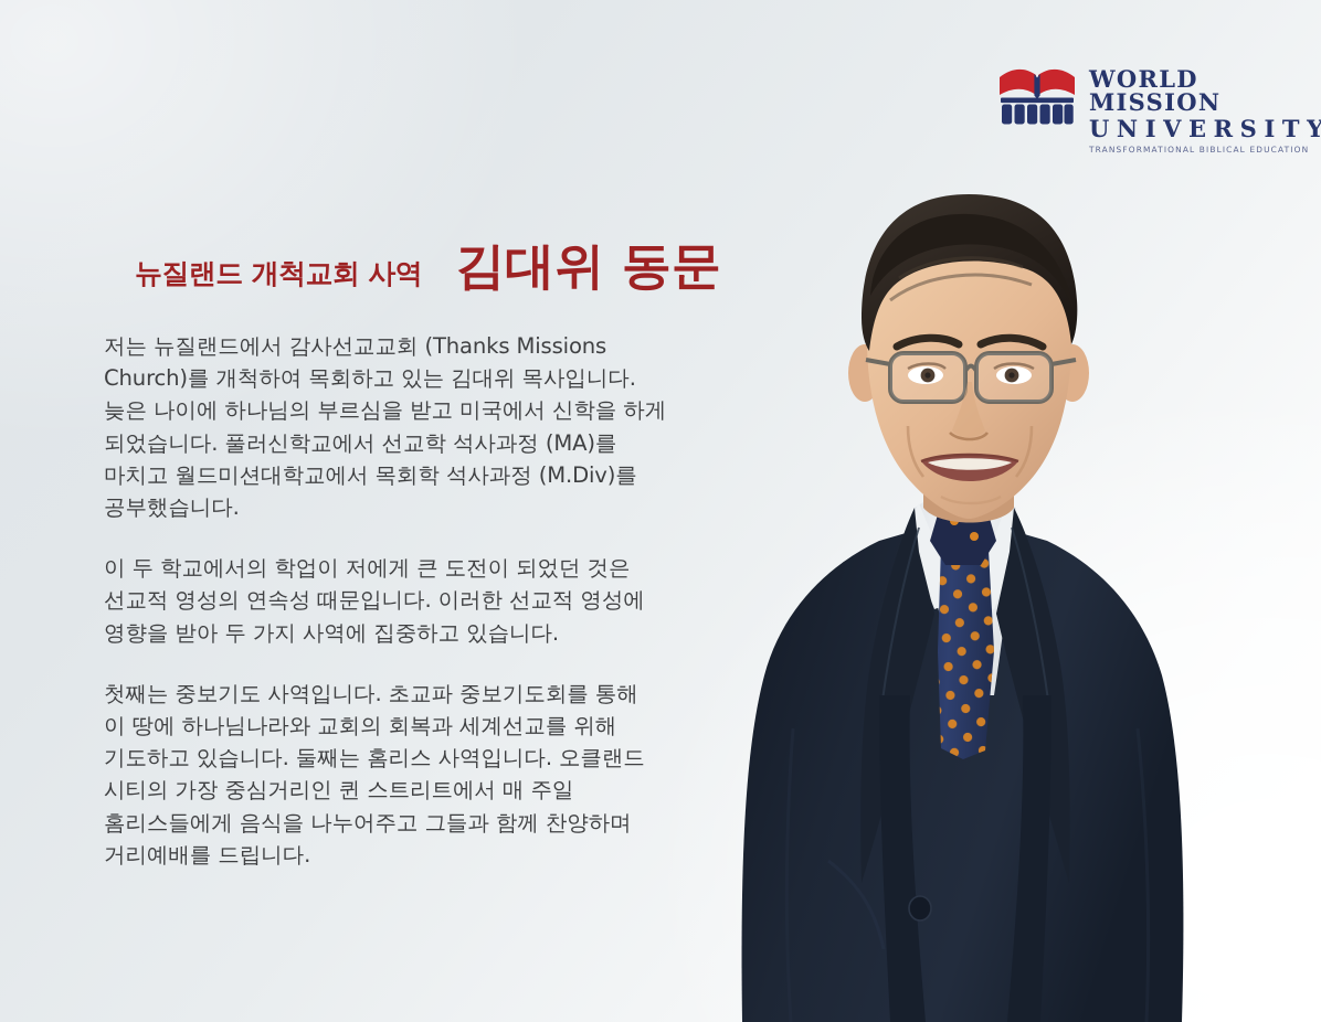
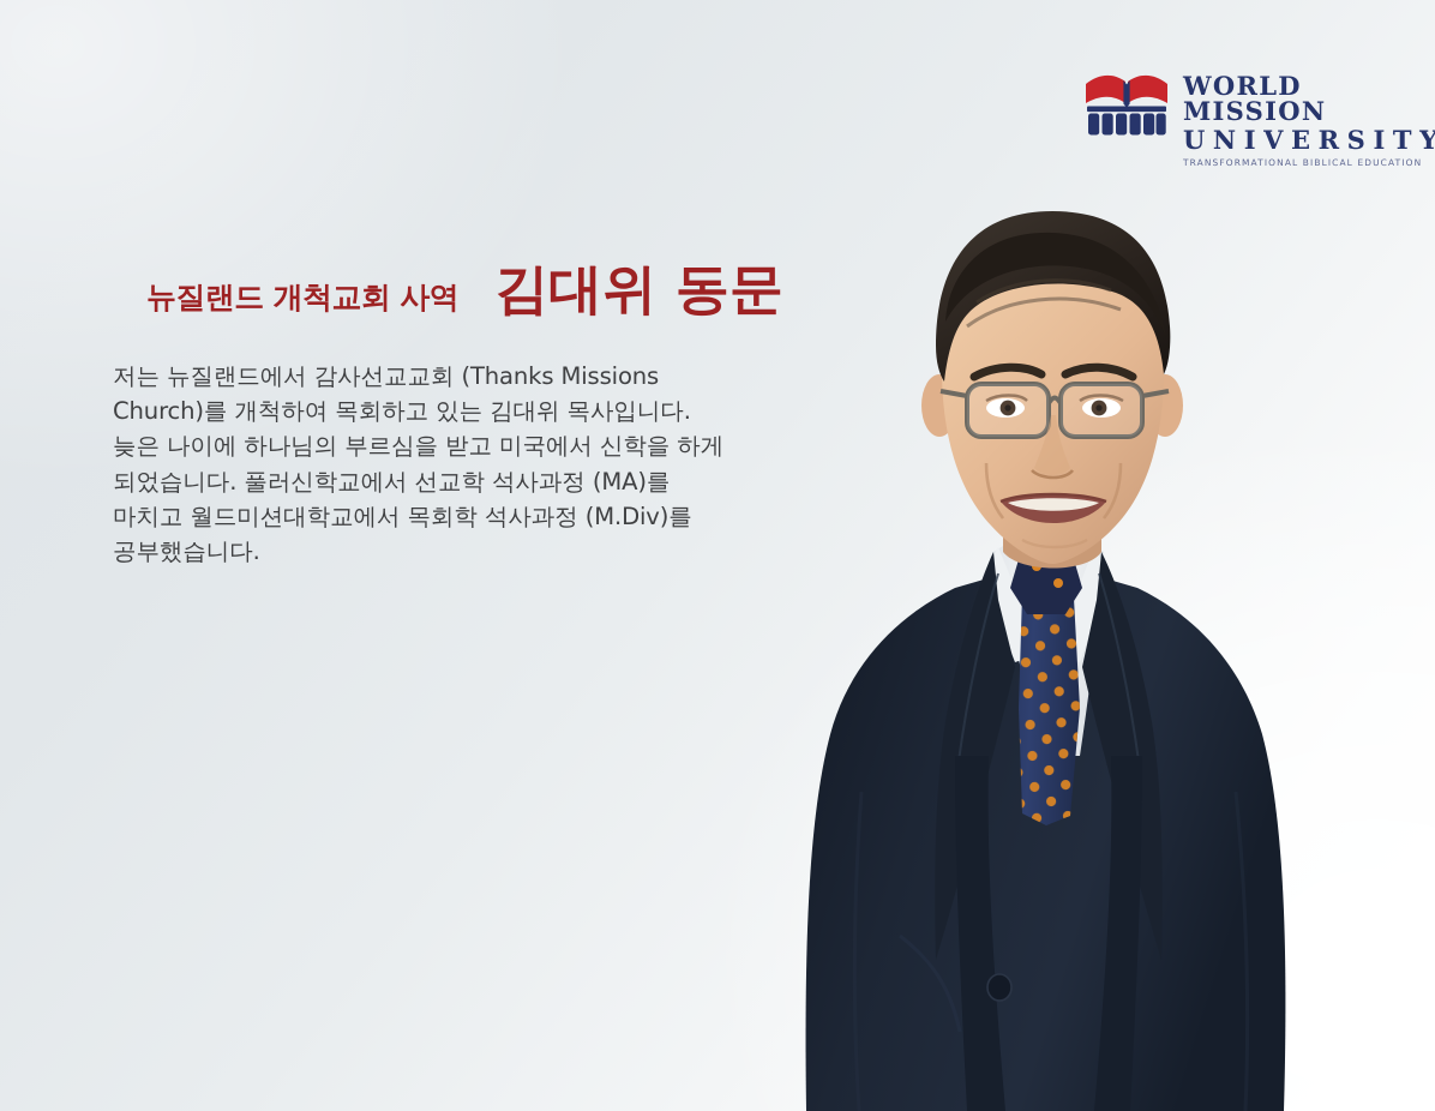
  WORLD MISSION
  UNIVERSITY
  TRANSFORMATIONAL BIBLICAL EDUCATION
  뉴질랜드 개척교회 사역
  김대위 동문
  저는 뉴질랜드에서 감사선교교회 (Thanks Missions
  Church)를 개척하여 목회하고 있는 김대위 목사입니다.
  늦은 나이에 하나님의 부르심을 받고 미국에서 신학을 하게
  되었습니다. 풀러신학교에서 선교학 석사과정 (MA)를
  마치고 월드미션대학교에서 목회학 석사과정 (M.Div)를
  공부했습니다.
- 이 두 학교에서의 학업이 저에게 큰 도전이 되었던 것은
- 선교적 영성의 연속성 때문입니다. 이러한 선교적 영성에
- 영향을 받아 두 가지 사역에 집중하고 있습니다.
- 첫째는 중보기도 사역입니다. 초교파 중보기도회를 통해
- 이 땅에 하나님나라와 교회의 회복과 세계선교를 위해
- 기도하고 있습니다. 둘째는 홈리스 사역입니다. 오클랜드
- 시티의 가장 중심거리인 퀸 스트리트에서 매 주일
- 홈리스들에게 음식을 나누어주고 그들과 함께 찬양하며
- 거리예배를 드립니다.
